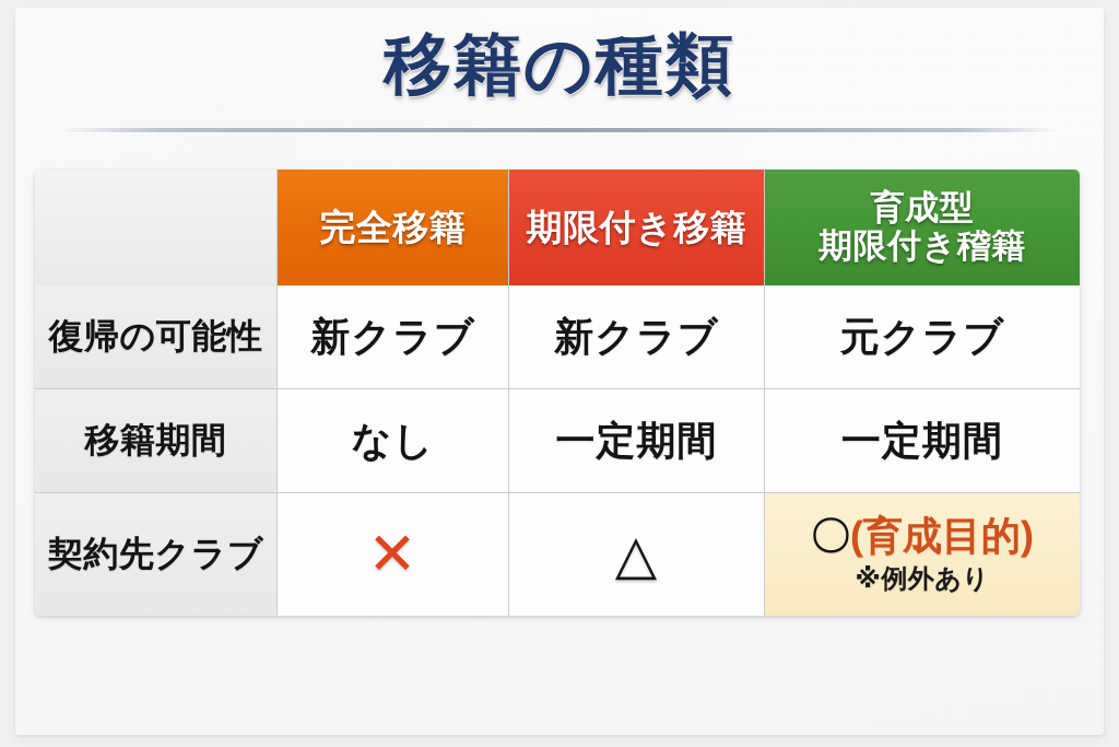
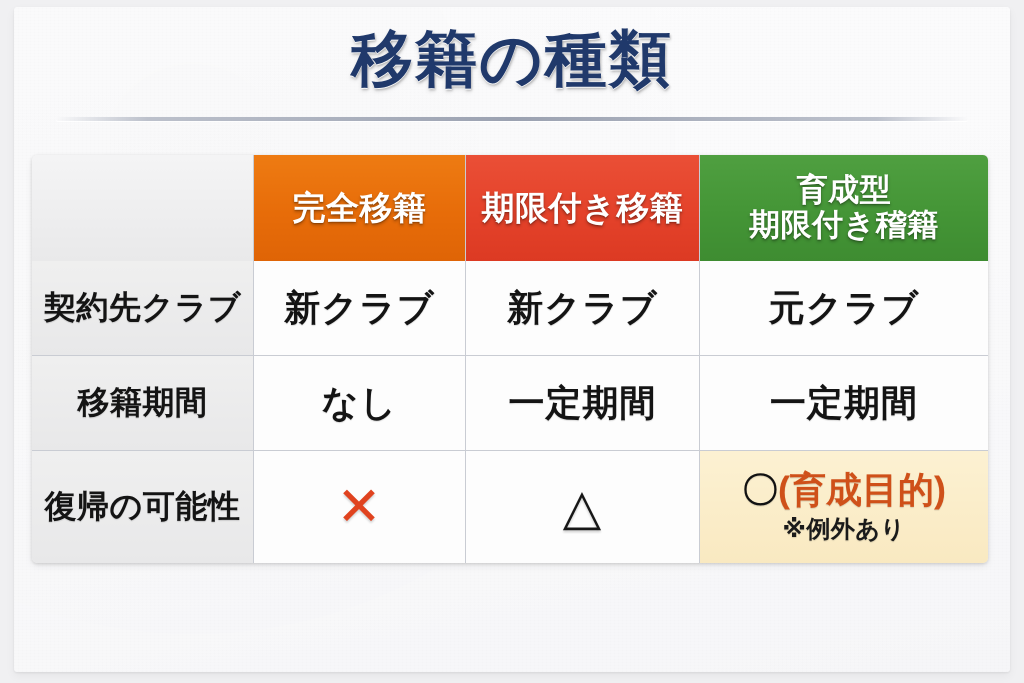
  移籍の種類
  	完全移籍	期限付き移籍	育成型 期限付き稽籍
- 復帰の可能性	新クラブ	新クラブ	元クラブ
+ 契約先クラブ	新クラブ	新クラブ	元クラブ
  移籍期間	なし	一定期間	一定期間
- 契約先クラブ	✕	△	〇(育成目的) ※例外あり
+ 復帰の可能性	✕	△	〇(育成目的) ※例外あり
